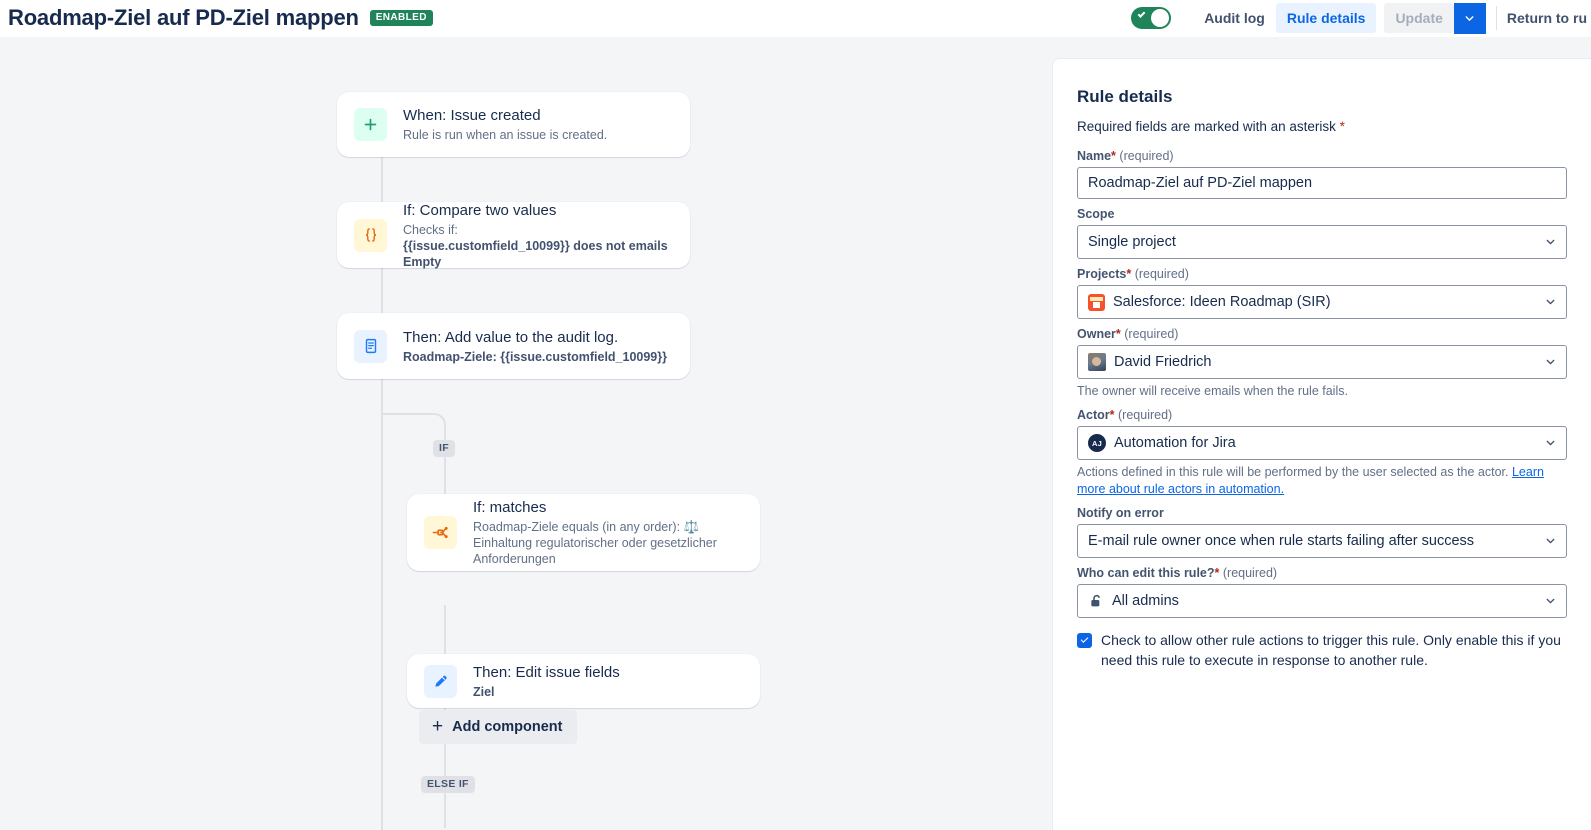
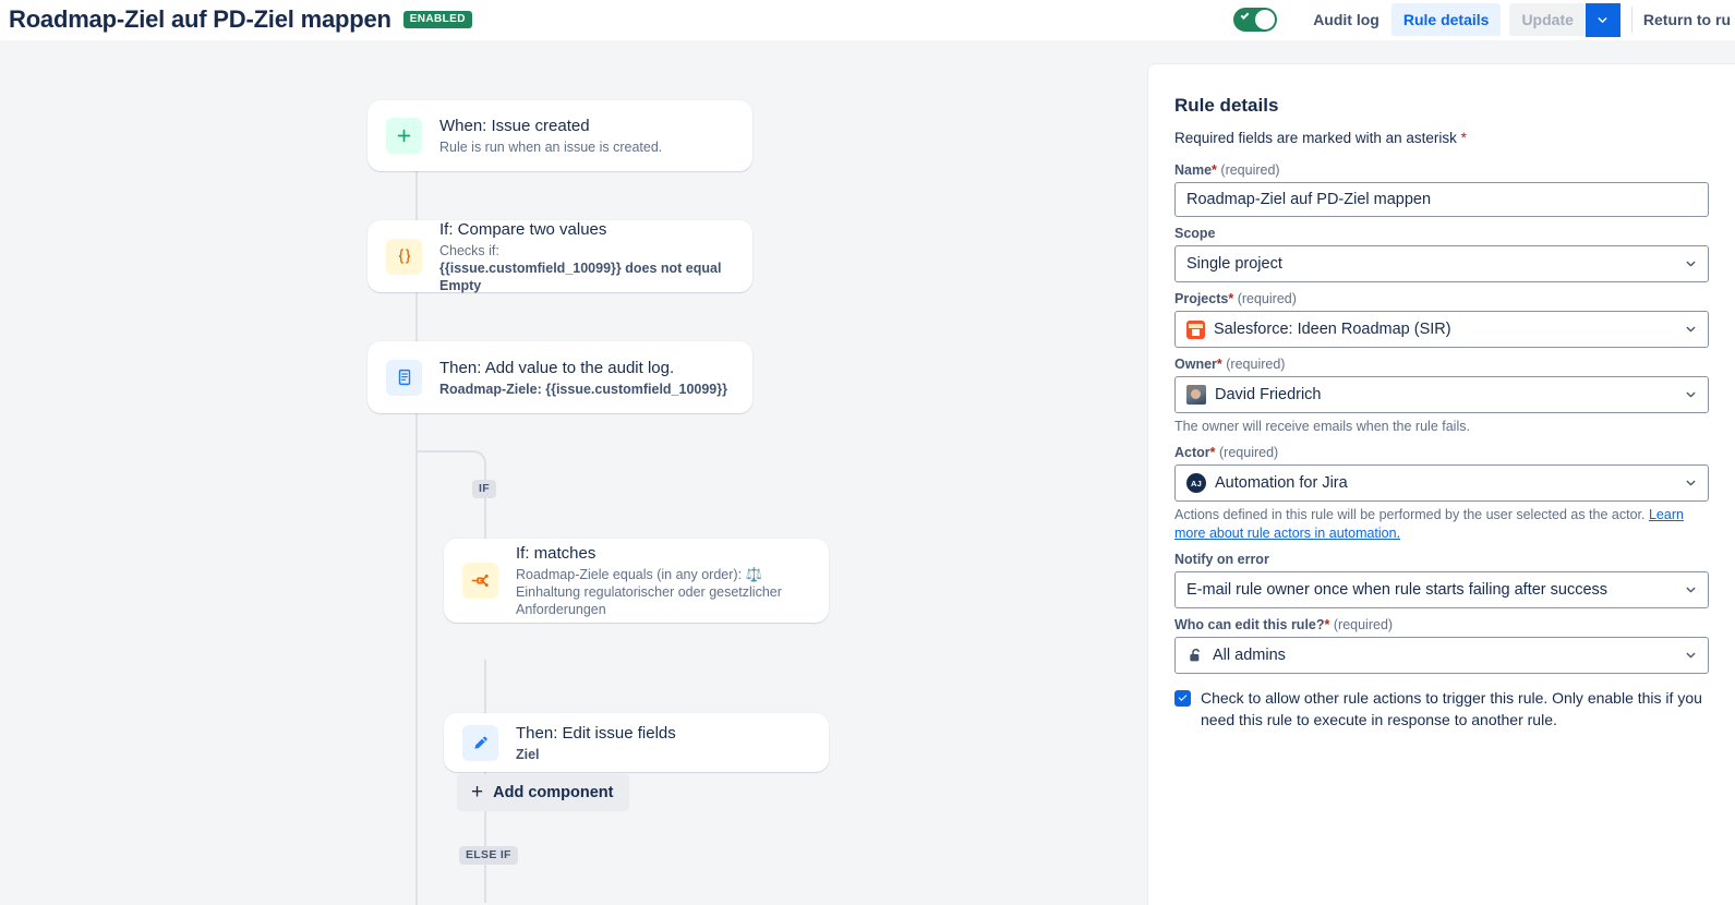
  Roadmap-Ziel auf PD-Ziel mappen
  ENABLED
  Audit log
  Rule details
  Update
  Return to ru
  IF
  ELSE IF
  When: Issue created
  Rule is run when an issue is created.
  If: Compare two values
  Checks if:
- {{issue.customfield_10099}} does not emails Empty
+ {{issue.customfield_10099}} does not equal Empty
  Then: Add value to the audit log.
  Roadmap-Ziele: {{issue.customfield_10099}}
  If: matches
  Roadmap-Ziele equals (in any order): ⚖️ Einhaltung regulatorischer oder gesetzlicher Anforderungen
  Then: Edit issue fields
  Ziel
  +
  Add component
  Rule details
  Required fields are marked with an asterisk *
  Name* (required)
  Roadmap-Ziel auf PD-Ziel mappen
  Scope
  Single project
  Projects* (required)
  Salesforce: Ideen Roadmap (SIR)
  Owner* (required)
  David Friedrich
  The owner will receive emails when the rule fails.
  Actor* (required)
  AJ
  Automation for Jira
  Actions defined in this rule will be performed by the user selected as the actor. Learn more about rule actors in automation.
  Notify on error
  E-mail rule owner once when rule starts failing after success
  Who can edit this rule?* (required)
  All admins
  Check to allow other rule actions to trigger this rule. Only enable this if you need this rule to execute in response to another rule.
